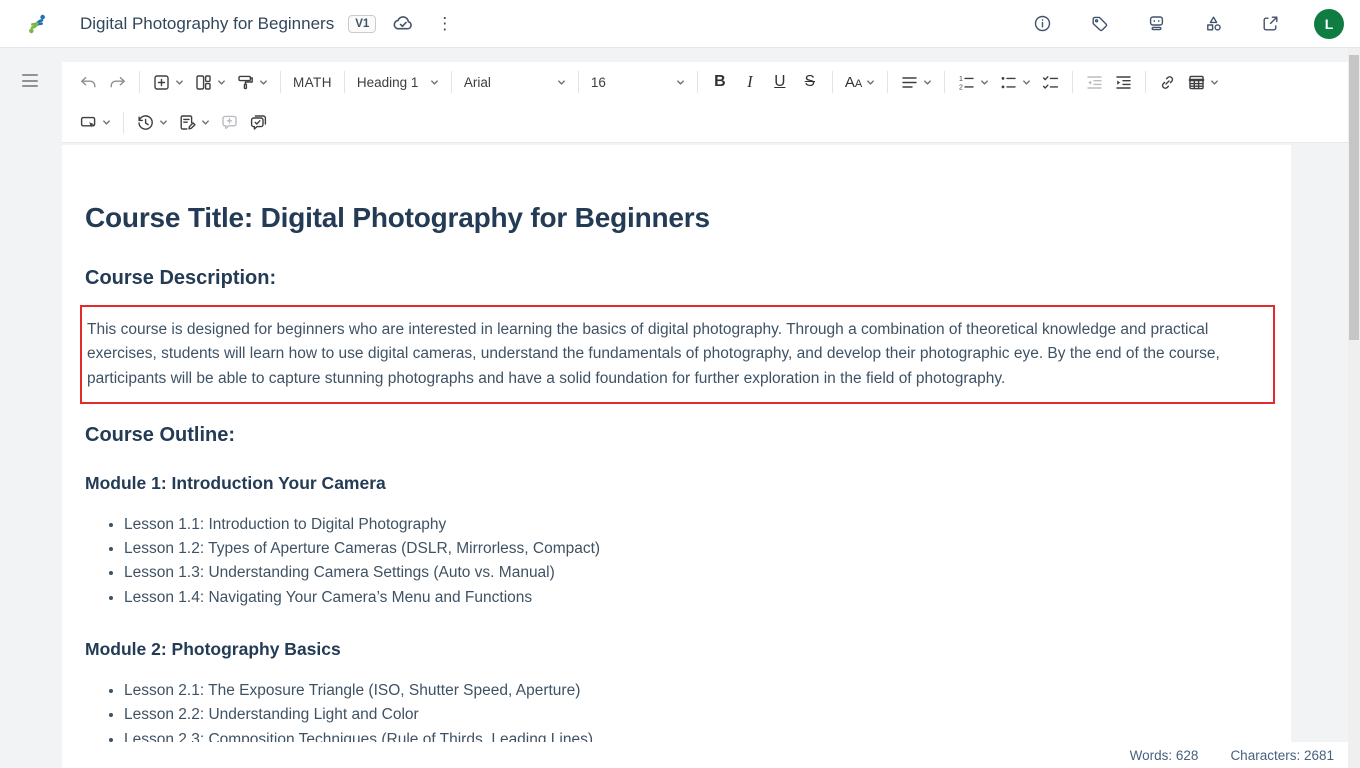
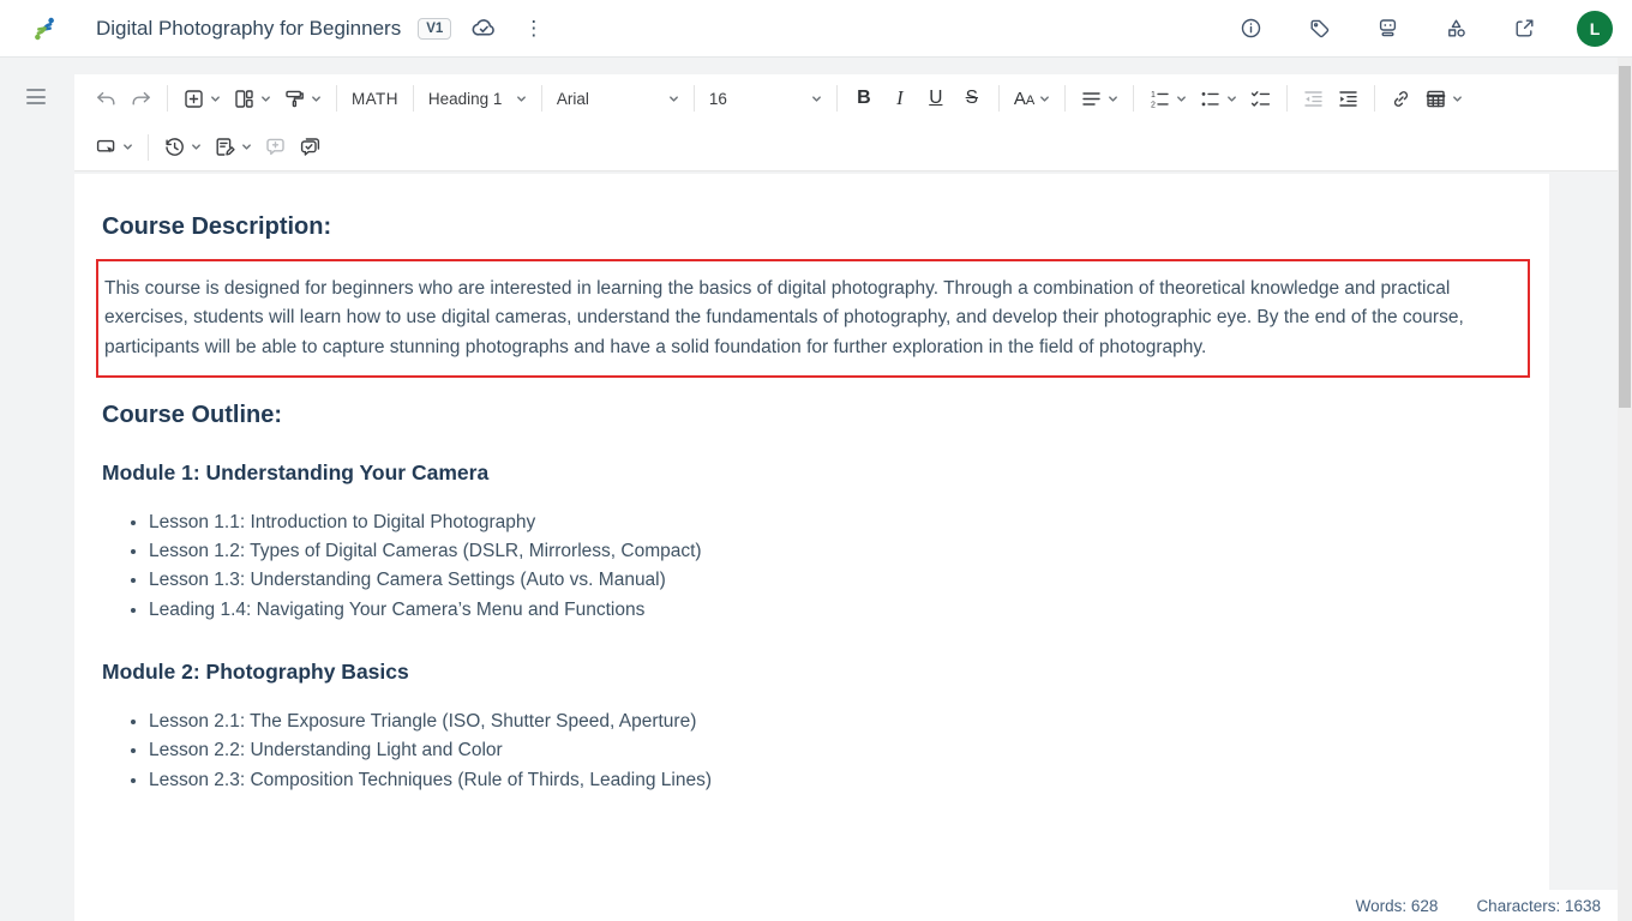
  Digital Photography for Beginners
  V1
  ⋮
  L
  MATH
  Heading 1
  Arial
  16
  B
  I
  U
  S
  AA
- Course Title: Digital Photography for Beginners
  Course Description:
  This course is designed for beginners who are interested in learning the basics of digital photography. Through a combination of theoretical knowledge and practical exercises, students will learn how to use digital cameras, understand the fundamentals of photography, and develop their photographic eye. By the end of the course, participants will be able to capture stunning photographs and have a solid foundation for further exploration in the field of photography.
  Course Outline:
- Module 1: Introduction Your Camera
+ Module 1: Understanding Your Camera
  Lesson 1.1: Introduction to Digital Photography
- Lesson 1.2: Types of Aperture Cameras (DSLR, Mirrorless, Compact)
+ Lesson 1.2: Types of Digital Cameras (DSLR, Mirrorless, Compact)
  Lesson 1.3: Understanding Camera Settings (Auto vs. Manual)
- Lesson 1.4: Navigating Your Camera’s Menu and Functions
+ Leading 1.4: Navigating Your Camera’s Menu and Functions
  Module 2: Photography Basics
  Lesson 2.1: The Exposure Triangle (ISO, Shutter Speed, Aperture)
  Lesson 2.2: Understanding Light and Color
  Lesson 2.3: Composition Techniques (Rule of Thirds, Leading Lines)
  Words: 628
- Characters: 2681
+ Characters: 1638
